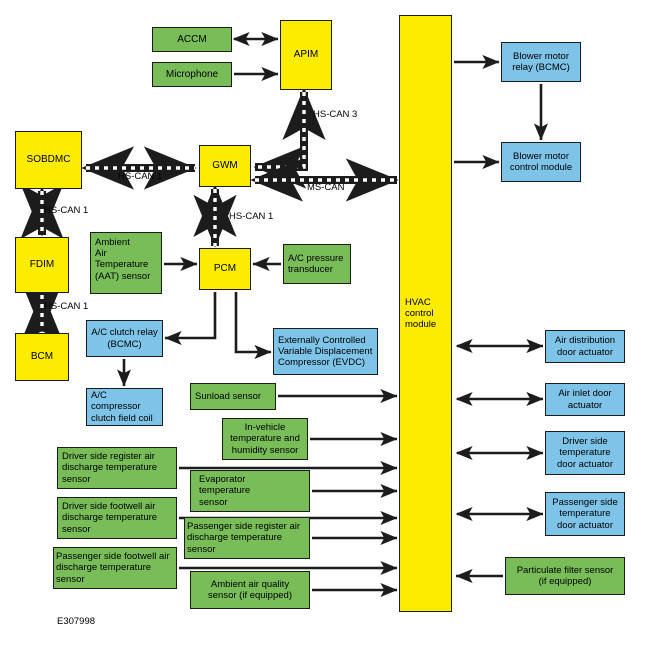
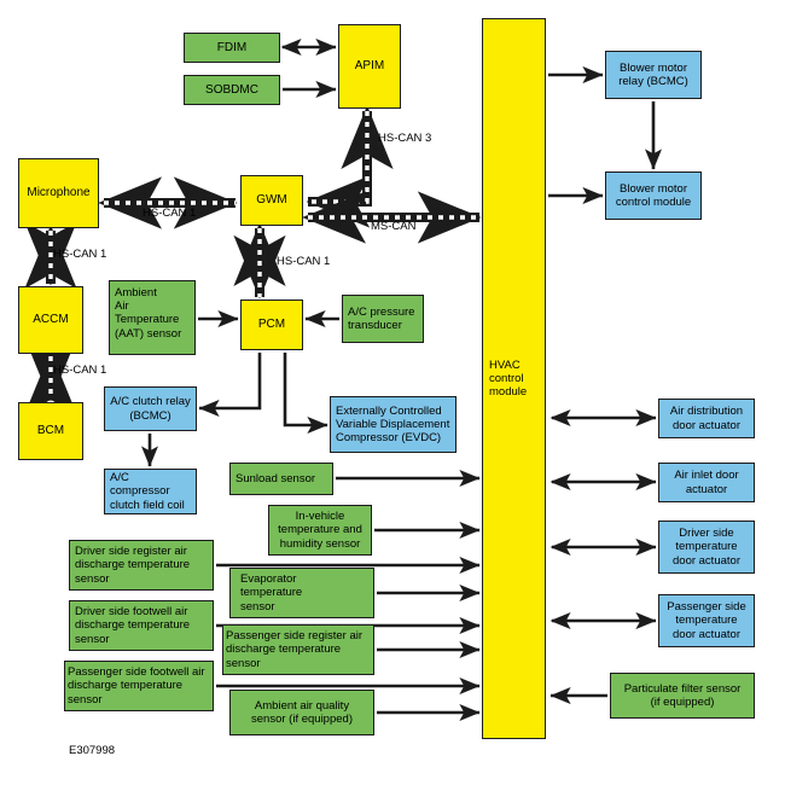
- ACCM
+ FDIM
- Microphone
+ SOBDMC
  APIM
  Blower motor
  relay (BCMC)
  Blower motor
  control module
- SOBDMC
+ Microphone
  GWM
- FDIM
+ ACCM
  Ambient
  Air
  Temperature
  (AAT) sensor
  PCM
  A/C pressure
  transducer
  BCM
  A/C clutch relay
  (BCMC)
  Externally Controlled
  Variable Displacement
  Compressor (EVDC)
  A/C compressor
  clutch field coil
  HVAC
  control
  module
  Sunload sensor
  In-vehicle
  temperature and
  humidity sensor
  Driver side register air
  discharge temperature
  sensor
  Evaporator
  temperature
  sensor
  Driver side footwell air
  discharge temperature
  sensor
  Passenger side register air
  discharge temperature
  sensor
  Passenger side footwell air
  discharge temperature
  sensor
  Ambient air quality
  sensor (if equipped)
  Air distribution
  door actuator
  Air inlet door
  actuator
  Driver side
  temperature
  door actuator
  Passenger side
  temperature
  door actuator
  Particulate filter sensor
  (if equipped)
  HS-CAN 3
  HS-CAN 1
  MS-CAN
  HS-CAN 1
  HS-CAN 1
  HS-CAN 1
  E307998
